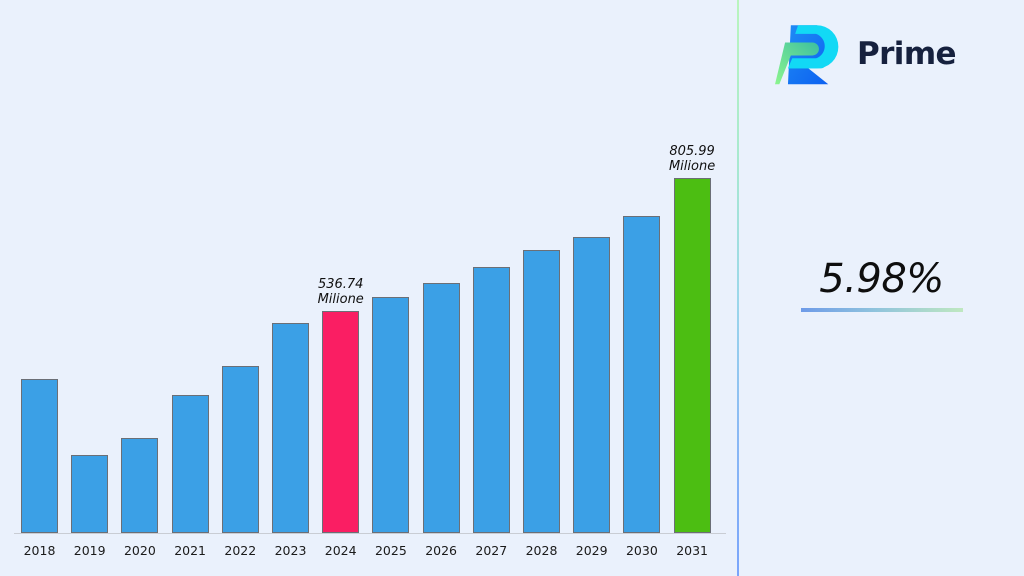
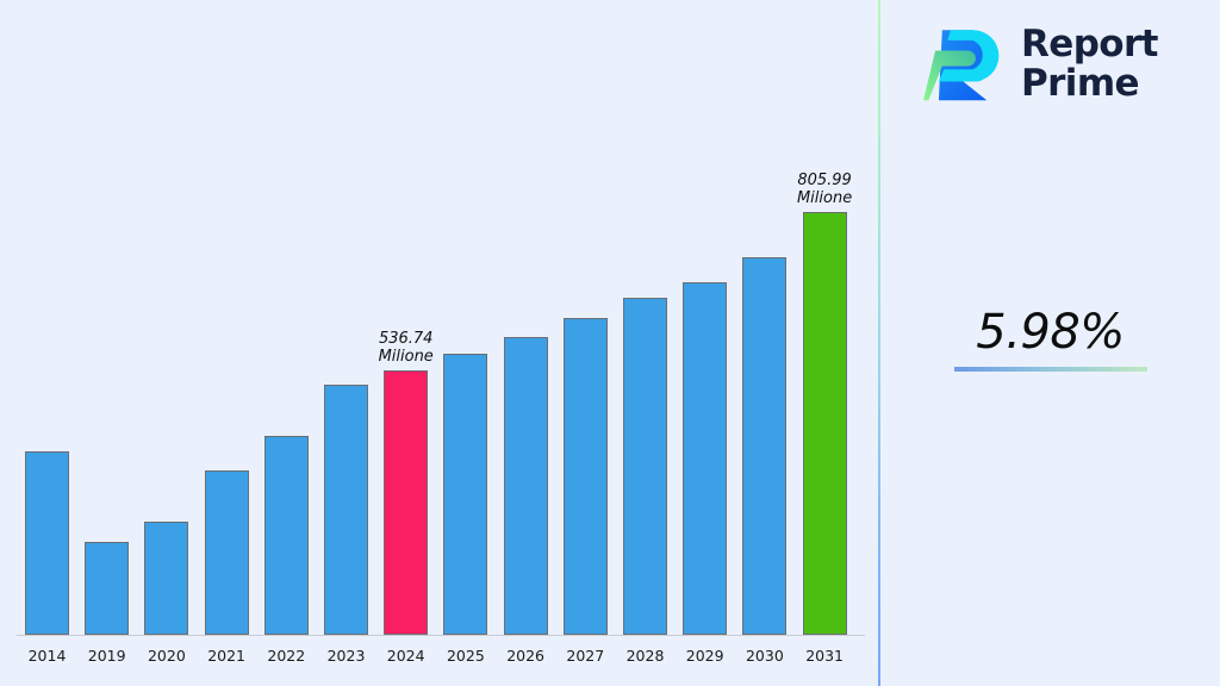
  536.74
  Milione
  805.99
  Milione
- 2018
+ 2014
  2019
  2020
  2021
  2022
  2023
  2024
  2025
  2026
  2027
  2028
  2029
  2030
  2031
+ Report
  Prime
  5.98%
